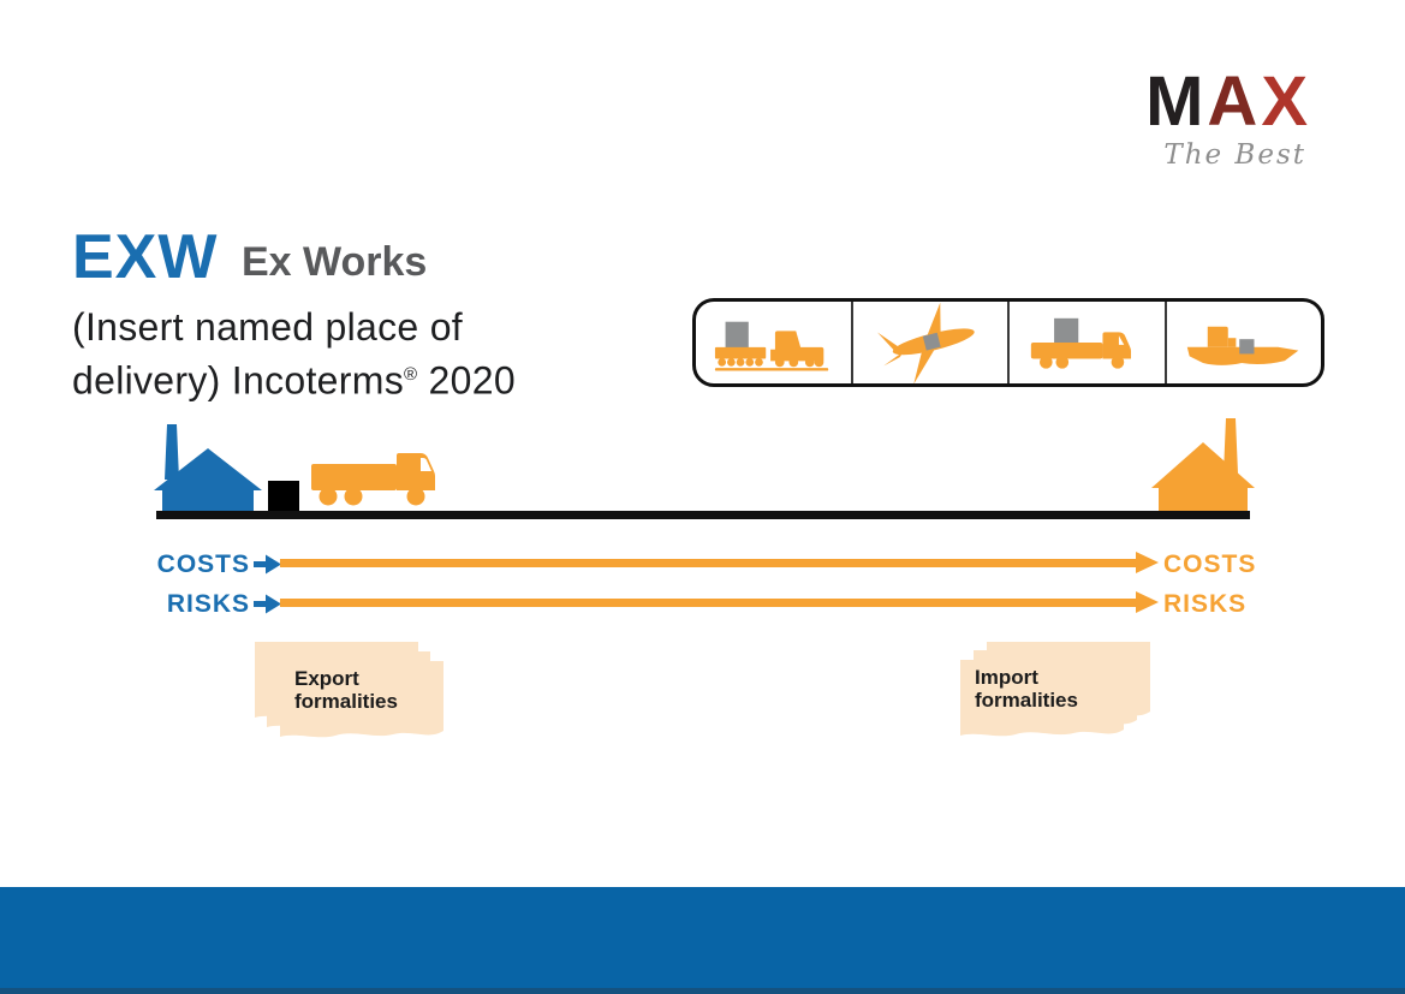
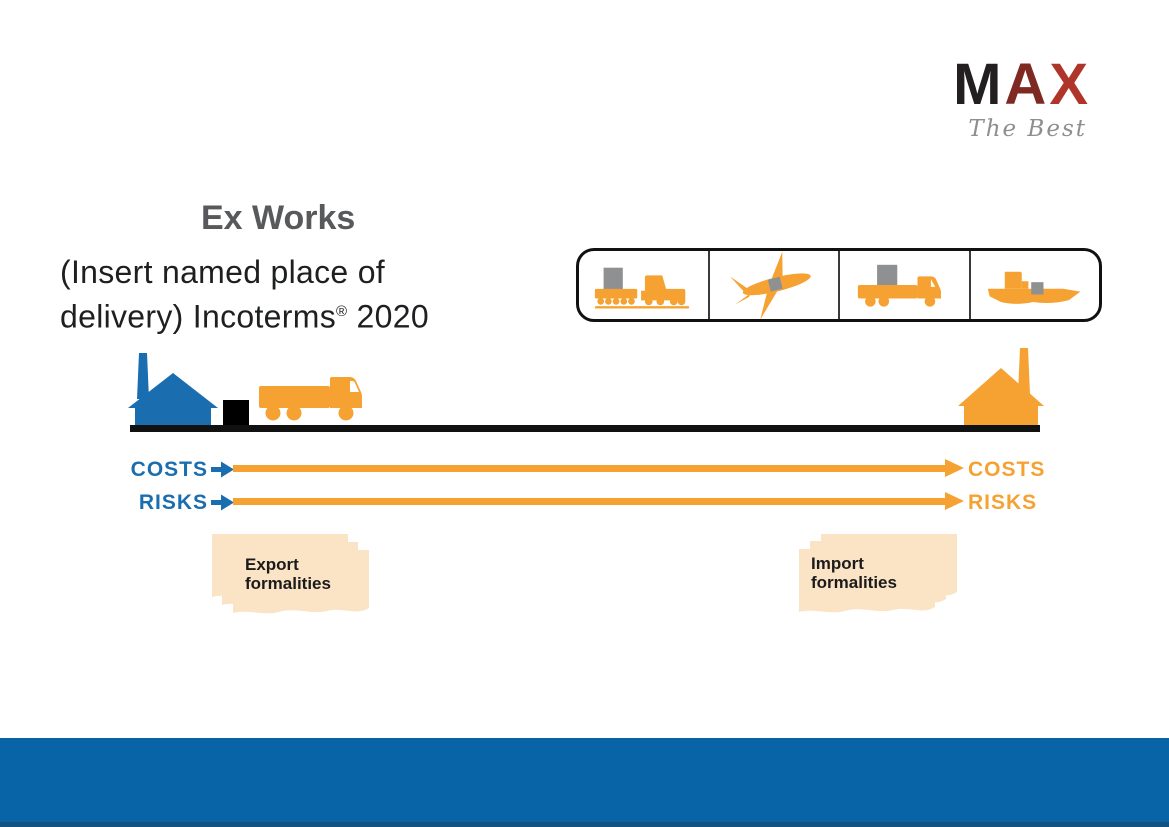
  MAX
  The Best
- EXW
  Ex Works
  (Insert named place of
  delivery) Incoterms® 2020
  COSTS
  COSTS
  RISKS
  RISKS
  Export
  formalities
  Import
  formalities
